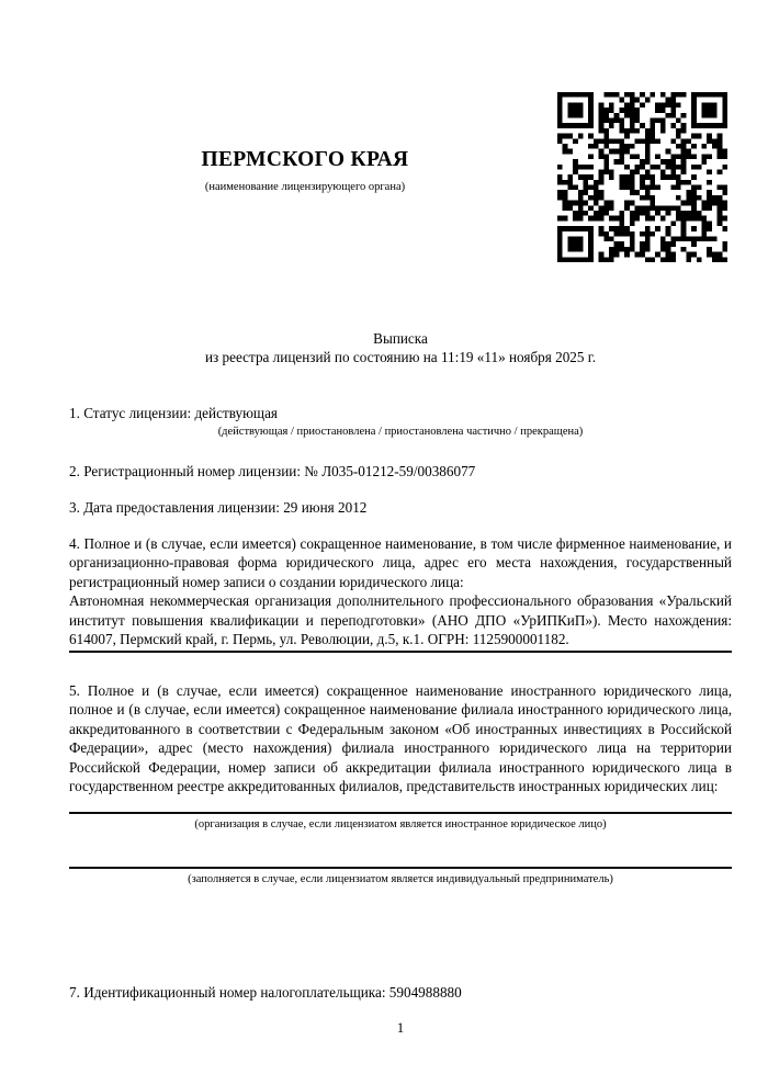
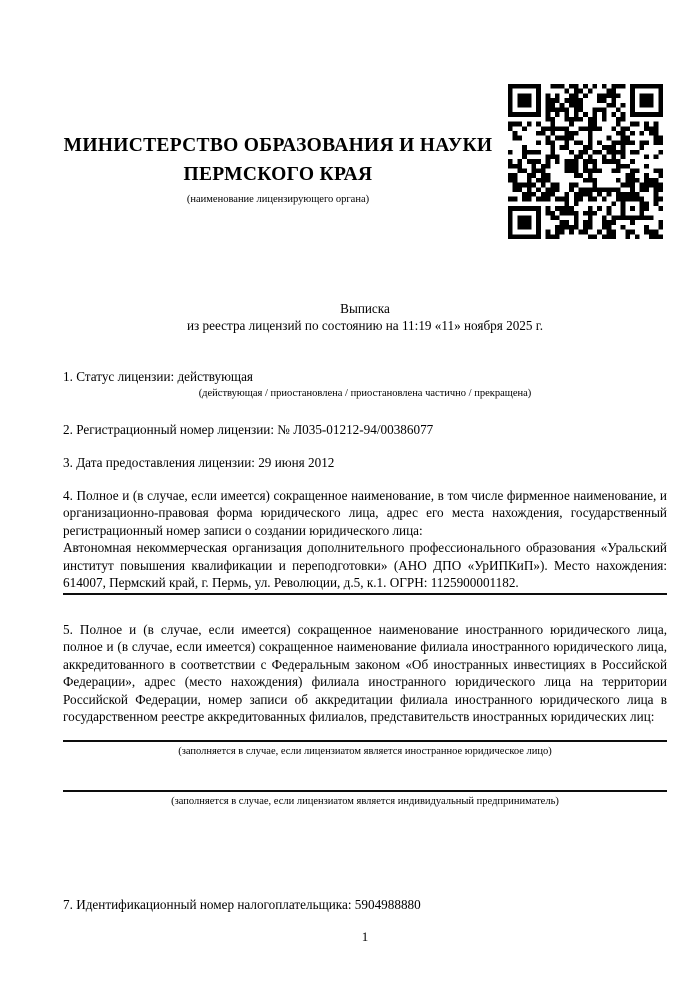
+ МИНИСТЕРСТВО ОБРАЗОВАНИЯ И НАУКИ
  ПЕРМСКОГО КРАЯ
  (наименование лицензирующего органа)
  Выписка
  из реестра лицензий по состоянию на 11:19 «11» ноября 2025 г.
  1. Статус лицензии: действующая
  (действующая / приостановлена / приостановлена частично / прекращена)
- 2. Регистрационный номер лицензии: № Л035-01212-59/00386077
+ 2. Регистрационный номер лицензии: № Л035-01212-94/00386077
  3. Дата предоставления лицензии: 29 июня 2012
  4. Полное и (в случае, если имеется) сокращенное наименование, в том числе фирменное наименование, и организационно-правовая форма юридического лица, адрес его места нахождения, государственный регистрационный номер записи о создании юридического лица:
  Автономная некоммерческая организация дополнительного профессионального образования «Уральский институт повышения квалификации и переподготовки» (АНО ДПО «УрИПКиП»). Место нахождения: 614007, Пермский край, г. Пермь, ул. Революции, д.5, к.1. ОГРН: 1125900001182.
  5. Полное и (в случае, если имеется) сокращенное наименование иностранного юридического лица, полное и (в случае, если имеется) сокращенное наименование филиала иностранного юридического лица, аккредитованного в соответствии с Федеральным законом «Об иностранных инвестициях в Российской Федерации», адрес (место нахождения) филиала иностранного юридического лица на территории Российской Федерации, номер записи об аккредитации филиала иностранного юридического лица в государственном реестре аккредитованных филиалов, представительств иностранных юридических лиц:
- (организация в случае, если лицензиатом является иностранное юридическое лицо)
+ (заполняется в случае, если лицензиатом является иностранное юридическое лицо)
  (заполняется в случае, если лицензиатом является индивидуальный предприниматель)
  7. Идентификационный номер налогоплательщика: 5904988880
  1
